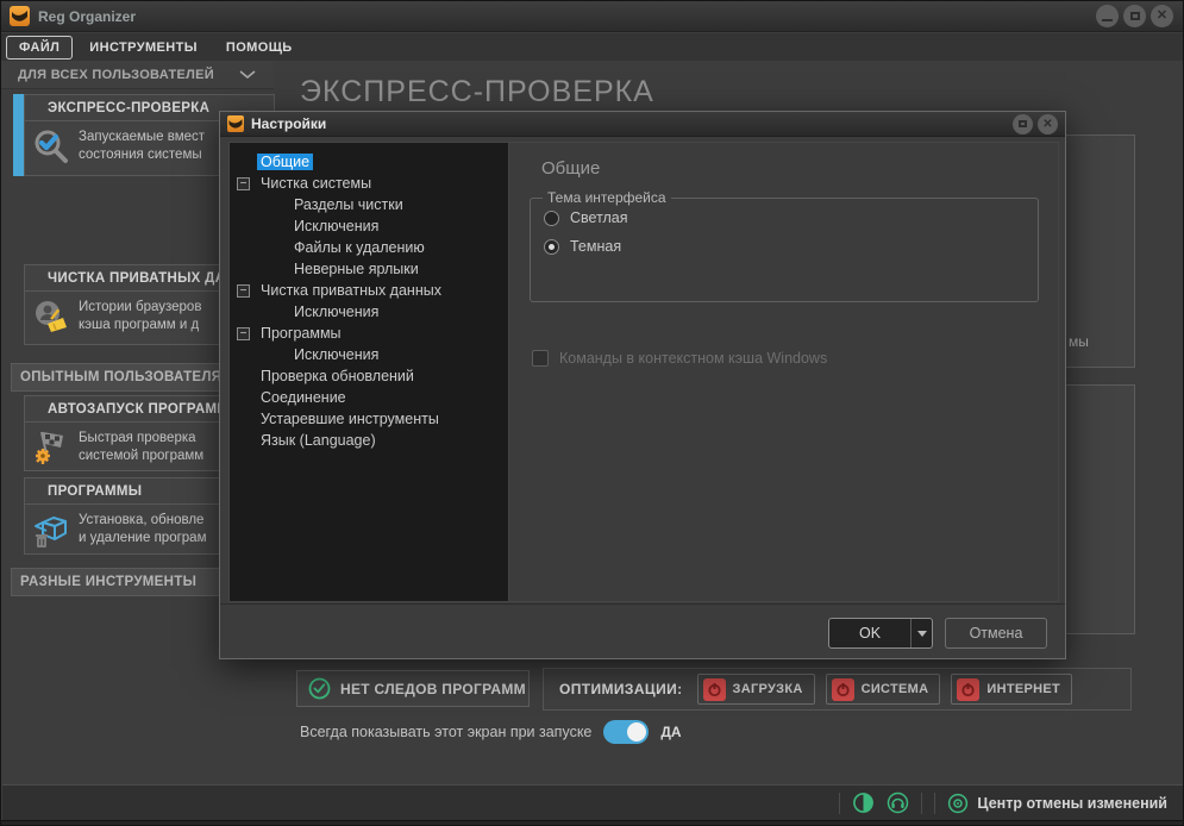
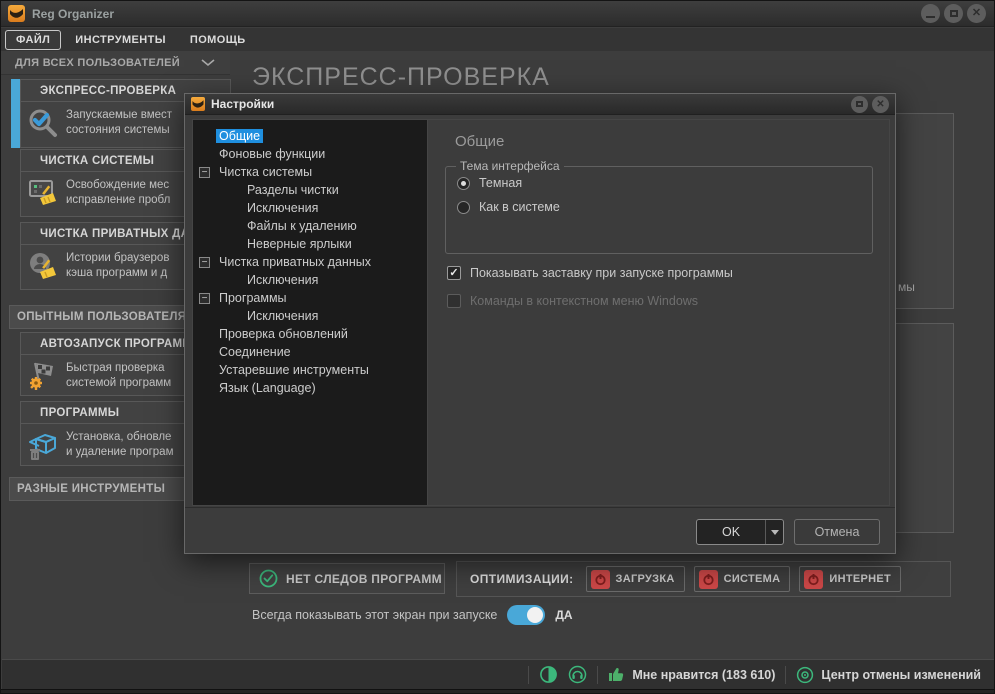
  Reg Organizer
  ✕
  ФАЙЛ
  ИНСТРУМЕНТЫ
  ПОМОЩЬ
  ДЛЯ ВСЕХ ПОЛЬЗОВАТЕЛЕЙ
  ЭКСПРЕСС-ПРОВЕРКА
  мы
  ЭКСПРЕСС-ПРОВЕРКА
  Запускаемые вмест
  состояния системы
+ ЧИСТКА СИСТЕМЫ
+ Освобождение мес
+ исправление пробл
  ЧИСТКА ПРИВАТНЫХ Д
  Истории браузеров
  кэша программ и д
  ОПЫТНЫМ ПОЛЬЗОВАТЕЛЯ
  АВТОЗАПУСК ПРОГРАМ
  Быстрая проверка
  системой программ
  ПРОГРАММЫ
  Установка, обновле
  и удаление програм
  РАЗНЫЕ ИНСТРУМЕНТЫ
  НЕТ СЛЕДОВ ПРОГРАММ
  ОПТИМИЗАЦИИ:
  ЗАГРУЗКА
  СИСТЕМА
  ИНТЕРНЕТ
  Всегда показывать этот экран при запуске
  ДА
+ Мне нравится (183 610)
  Центр отмены изменений
  Настройки
  ✕
  Общие
+ Фоновые функции
  −
  Чистка системы
  Разделы чистки
  Исключения
  Файлы к удалению
  Неверные ярлыки
  −
  Чистка приватных данных
  Исключения
  −
  Программы
  Исключения
  Проверка обновлений
  Соединение
  Устаревшие инструменты
  Язык (Language)
  Общие
  Тема интерфейса
- Светлая
  Темная
+ Как в системе
+ ✓
+ Показывать заставку при запуске программы
- Команды в контекстном кэша Windows
+ Команды в контекстном меню Windows
  OK
  Отмена
